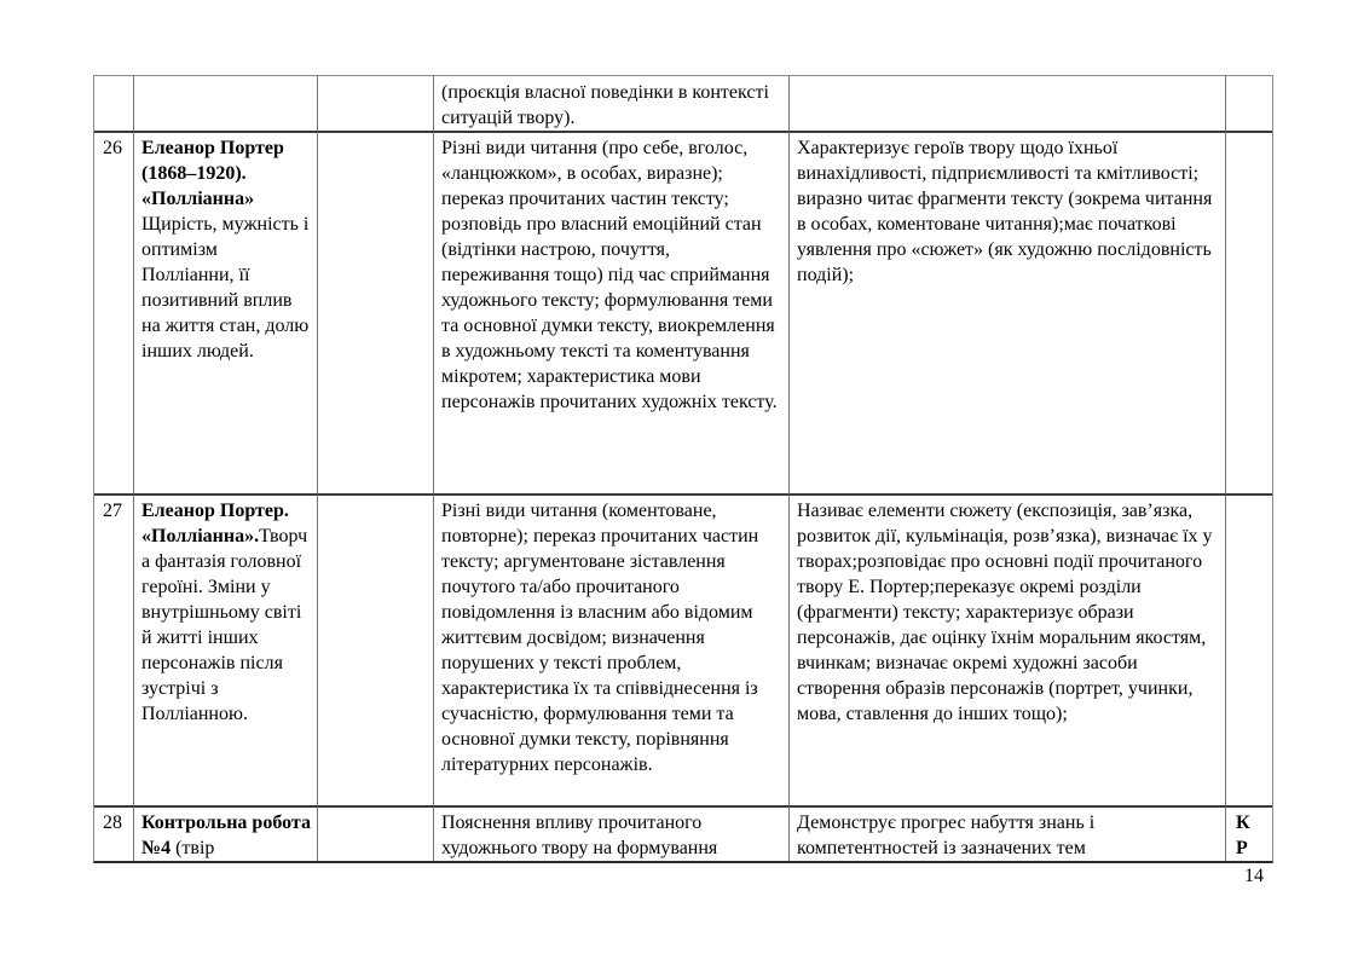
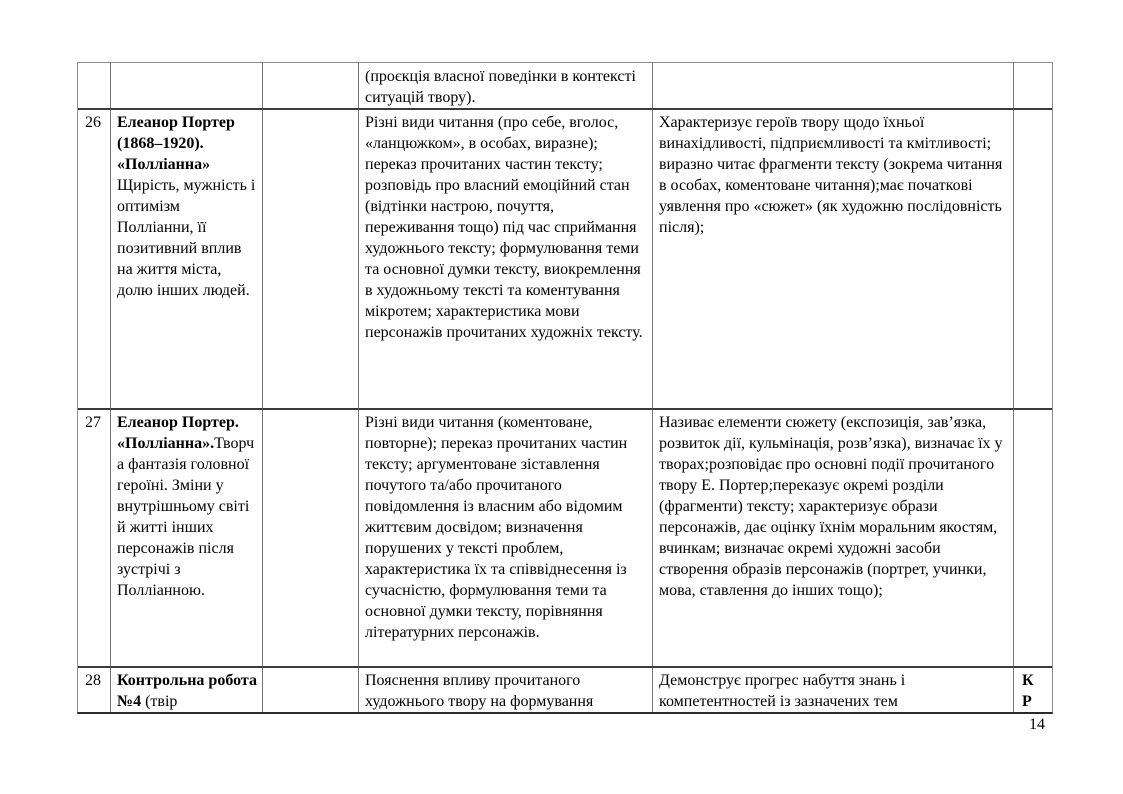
  (проєкція власної поведінки в контексті ситуацій твору).
  26
- Елеанор Портер (1868–1920). «Полліанна» Щирість, мужність і оптимізм Полліанни, її позитивний вплив на життя стан, долю інших людей.
+ Елеанор Портер (1868–1920). «Полліанна» Щирість, мужність і оптимізм Полліанни, її позитивний вплив на життя міста, долю інших людей.
  Різні види читання (про себе, вголос, «ланцюжком», в особах, виразне); переказ прочитаних частин тексту; розповідь про власний емоційний стан (відтінки настрою, почуття, переживання тощо) під час сприймання художнього тексту; формулювання теми та основної думки тексту, виокремлення в художньому тексті та коментування мікротем; характеристика мови персонажів прочитаних художніх тексту.
- Характеризує героїв твору щодо їхньої винахідливості, підприємливості та кмітливості; виразно читає фрагменти тексту (зокрема читання в особах, коментоване читання);має початкові уявлення про «сюжет» (як художню послідовність подій);
+ Характеризує героїв твору щодо їхньої винахідливості, підприємливості та кмітливості; виразно читає фрагменти тексту (зокрема читання в особах, коментоване читання);має початкові уявлення про «сюжет» (як художню послідовність після);
  27
  Елеанор Портер. «Полліанна».Творча фантазія головної героїні. Зміни у внутрішньому світі й житті інших персонажів після зустрічі з Полліанною.
  Різні види читання (коментоване, повторне); переказ прочитаних частин тексту; аргументоване зіставлення почутого та/або прочитаного повідомлення із власним або відомим життєвим досвідом; визначення порушених у тексті проблем, характеристика їх та співвіднесення із сучасністю, формулювання теми та основної думки тексту, порівняння літературних персонажів.
  Називає елементи сюжету (експозиція, зав’язка, розвиток дії, кульмінація, розв’язка), визначає їх у творах;розповідає про основні події прочитаного твору Е. Портер;переказує окремі розділи (фрагменти) тексту; характеризує образи персонажів, дає оцінку їхнім моральним якостям, вчинкам; визначає окремі художні засоби створення образів персонажів (портрет, учинки, мова, ставлення до інших тощо);
  28
  Контрольна робота №4 (твір
  Пояснення впливу прочитаного художнього твору на формування
  Демонструє прогрес набуття знань і компетентностей із зазначених тем
  К
  Р
  14
